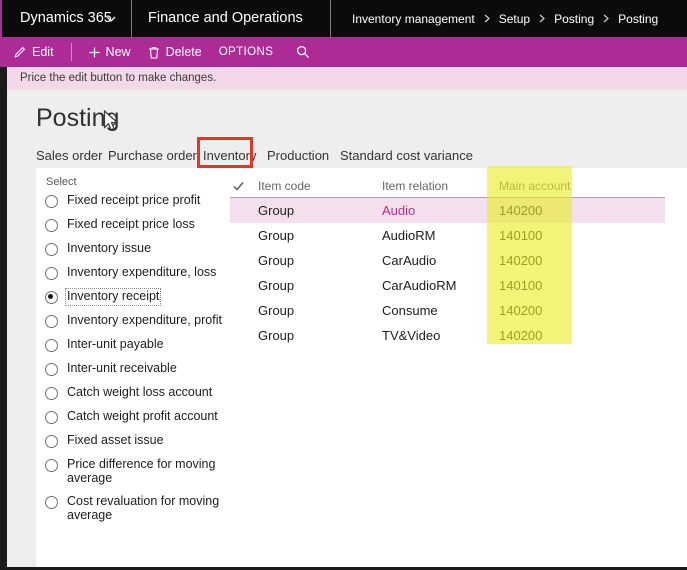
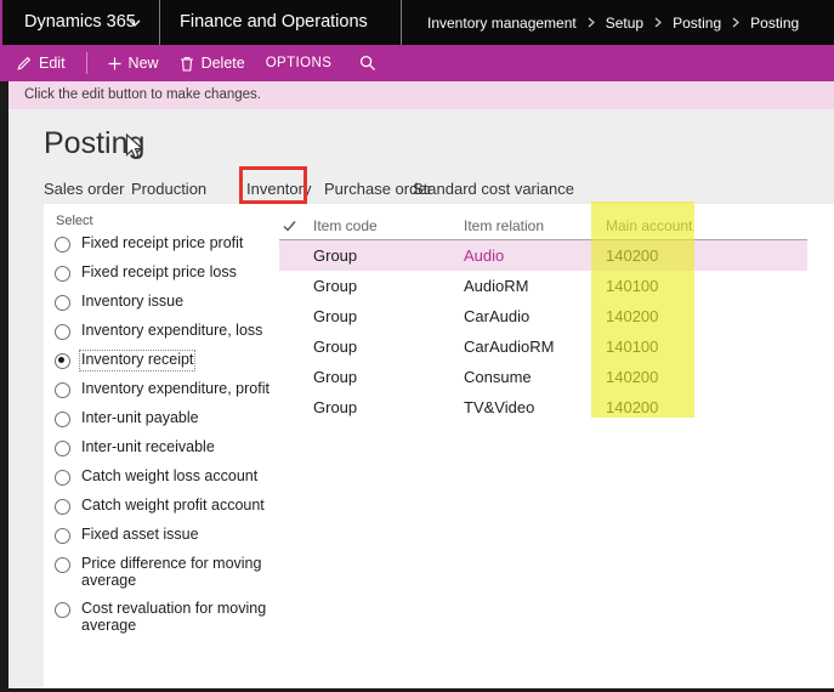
  Dynamics 36
  Finance and Operations
  Inventory management
  Setup
  Posting
  Posting
  Edit
  New
  Delete
  OPTIONS
- Price the edit button to make changes.
+ Click the edit button to make changes.
  Postin
  Sales order
- Purchase order
+ Production
  Inventory
- Production
+ Purchase order
  Standard cost variance
  Select
  Fixed receipt price profit
  Fixed receipt price loss
  Inventory issue
  Inventory expenditure, loss
  Inventory receipt
  Inventory expenditure, profit
  Inter-unit payable
  Inter-unit receivable
  Catch weight loss account
  Catch weight profit account
  Fixed asset issue
  Price difference for moving average
  Cost revaluation for moving average
  Item code
  Item relation
  Main account
  Group
  Audio
  140200
  Group
  AudioRM
  140100
  Group
  CarAudio
  140200
  Group
  CarAudioRM
  140100
  Group
  Consume
  140200
  Group
  TV&Video
  140200
